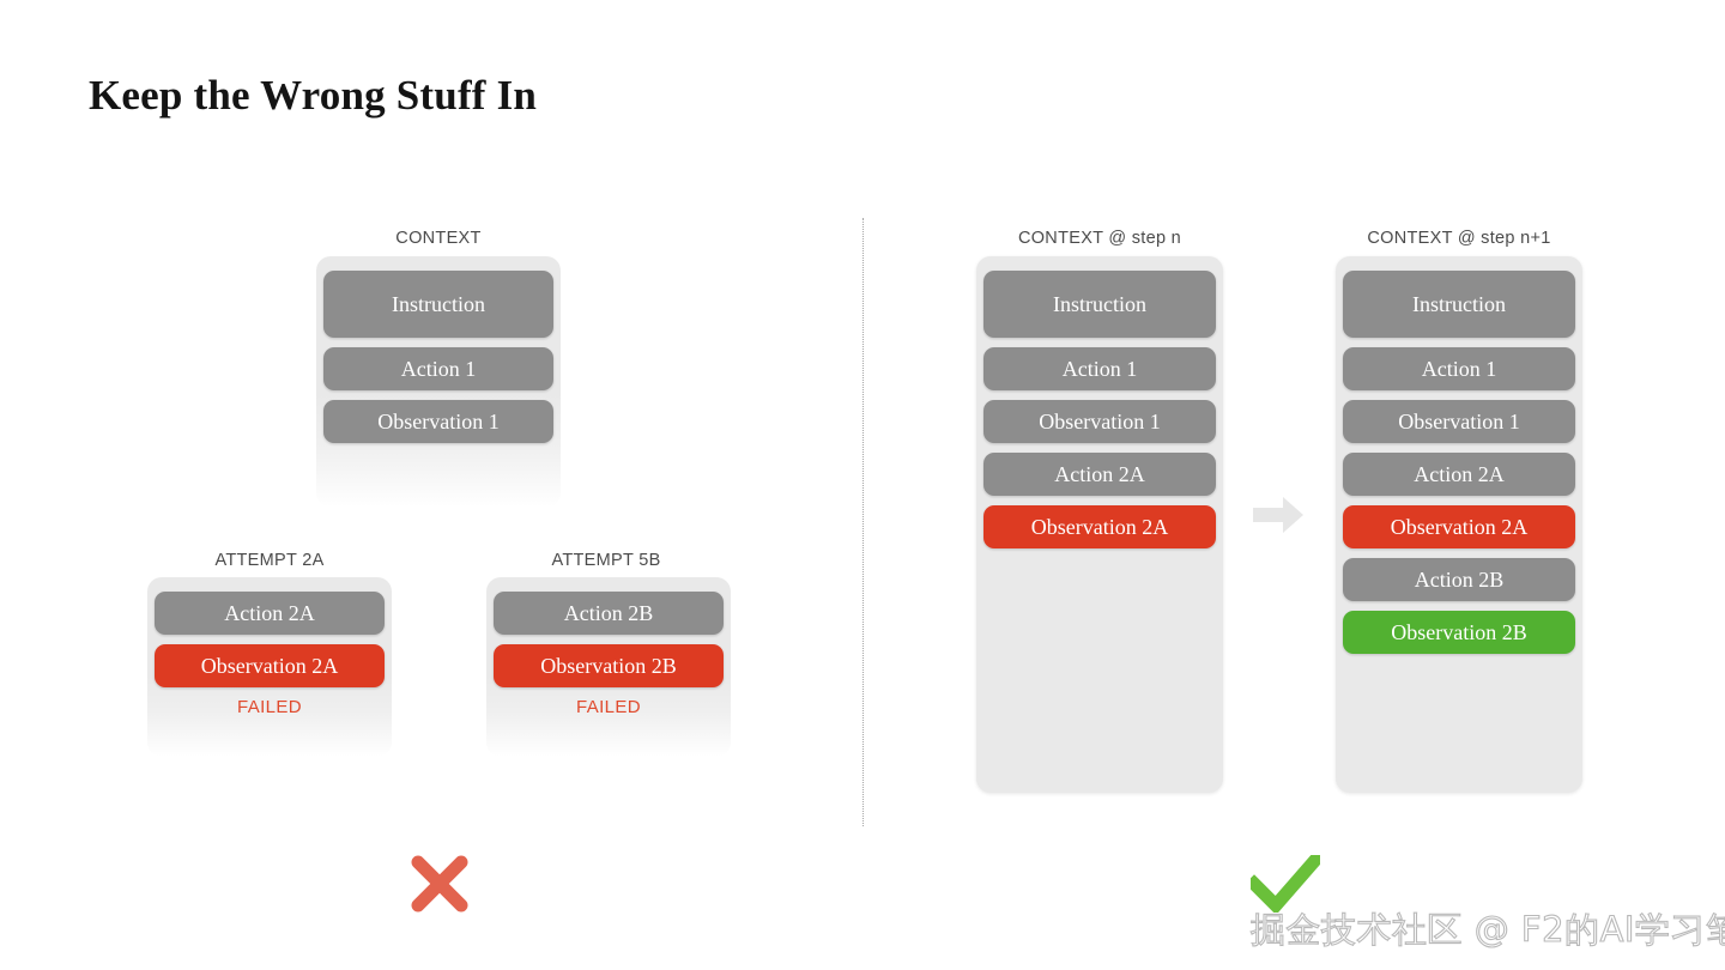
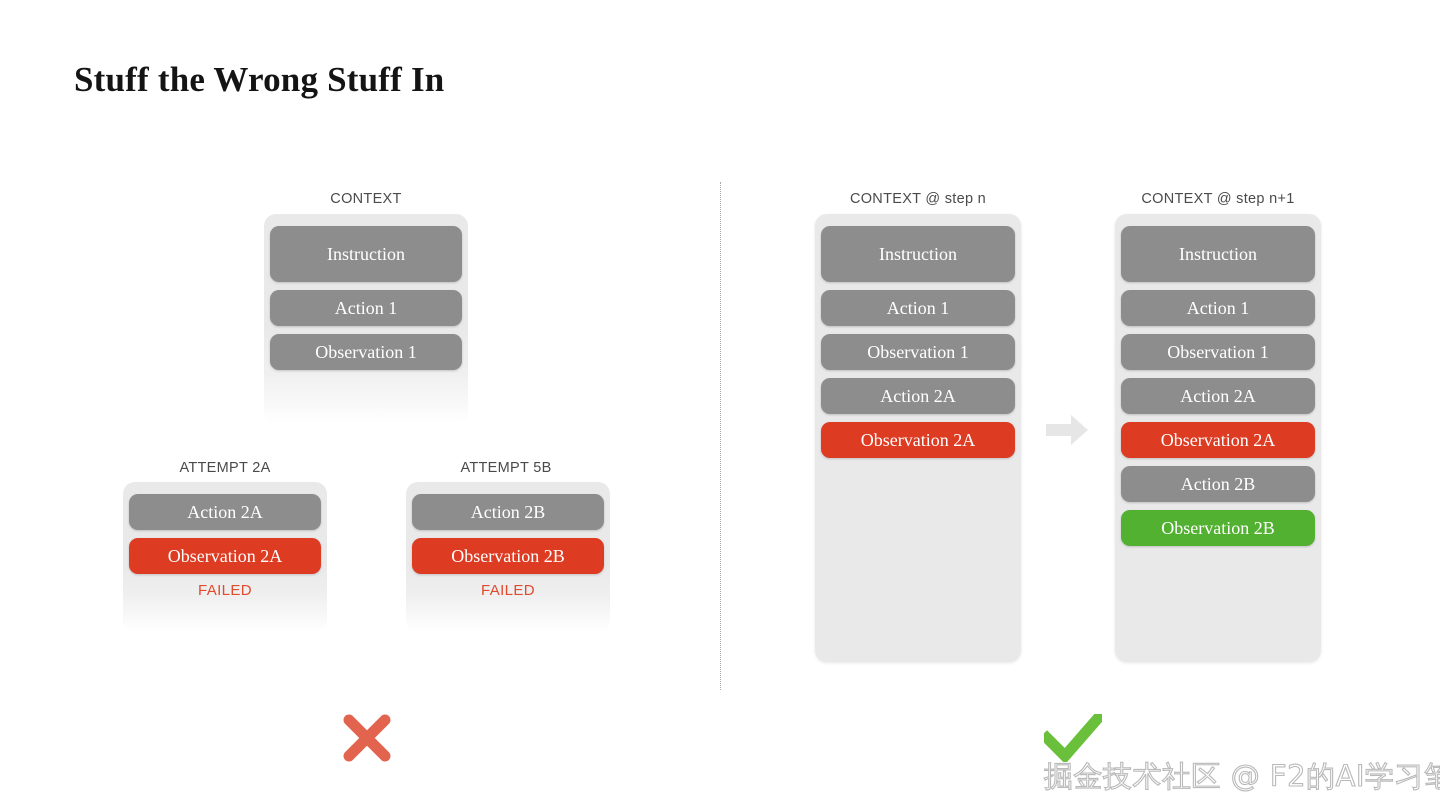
- Keep the Wrong Stuff In
+ Stuff the Wrong Stuff In
  CONTEXT
  Instruction
  Action 1
  Observation 1
  ATTEMPT 2A
  FAILED
  Action 2A
  Observation 2A
  ATTEMPT 5B
  FAILED
  Action 2B
  Observation 2B
  CONTEXT @ step n
  Instruction
  Action 1
  Observation 1
  Action 2A
  Observation 2A
  CONTEXT @ step n+1
  Instruction
  Action 1
  Observation 1
  Action 2A
  Observation 2A
  Action 2B
  Observation 2B
  掘金技术社区 @ F2的AI学习笔
